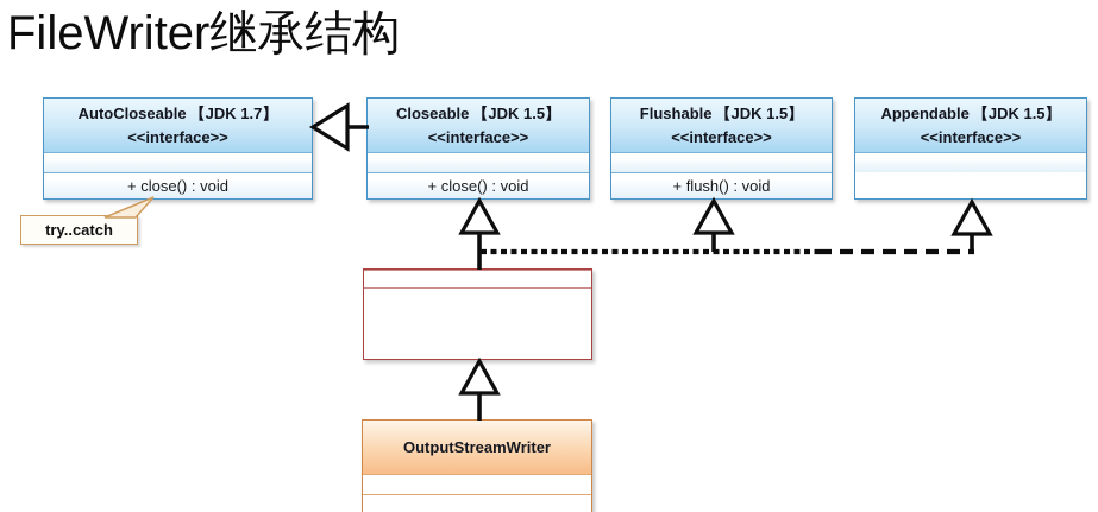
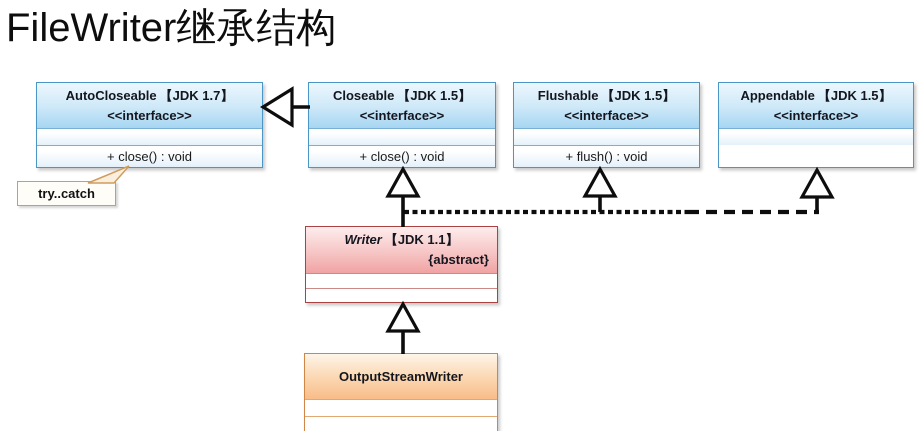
  FileWriter继承结构
  AutoCloseable 【JDK 1.7】
  <<interface>>
  + close() : void
  Closeable 【JDK 1.5】
  <<interface>>
  + close() : void
  Flushable 【JDK 1.5】
  <<interface>>
  + flush() : void
  Appendable 【JDK 1.5】
  <<interface>>
  try..catch
+ Writer 【JDK 1.1】
+ {abstract}
  OutputStreamWriter
